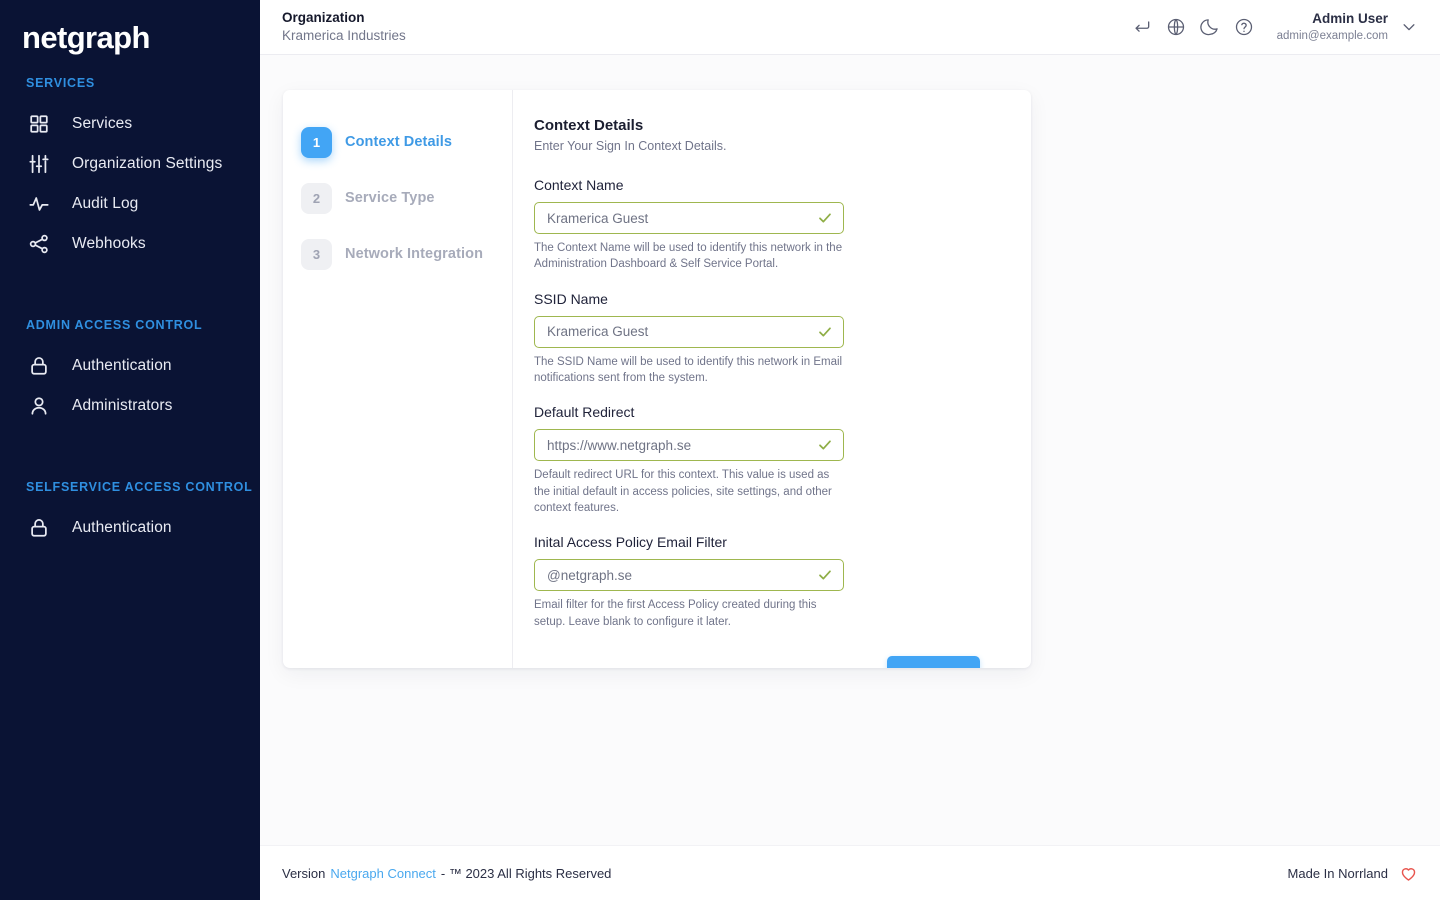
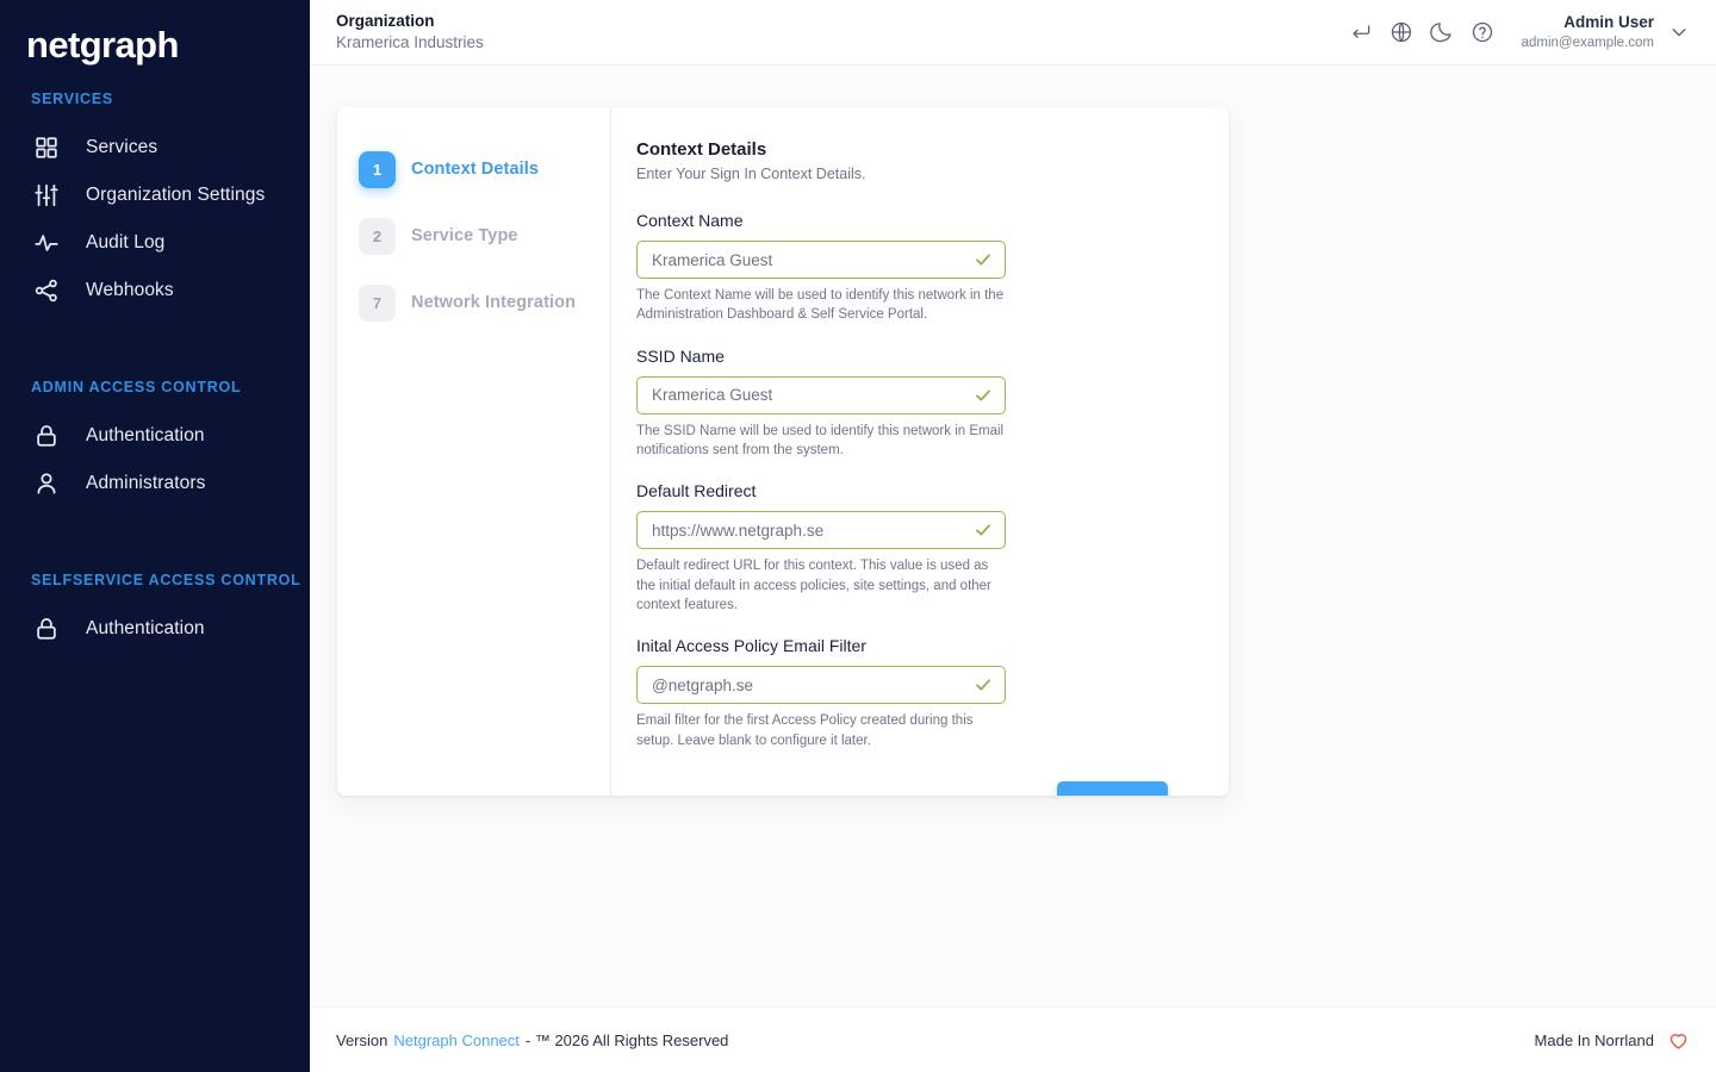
  netgraph
  SERVICES
  Services
  Organization Settings
  Audit Log
  Webhooks
  ADMIN ACCESS CONTROL
  Authentication
  Administrators
  SELFSERVICE ACCESS CONTROL
  Authentication
  Organization
  Kramerica Industries
  Admin User
  admin@example.com
  1
  Context Details
  2
  Service Type
- 3
+ 7
  Network Integration
  Context Details
  Enter Your Sign In Context Details.
  Context Name
  Kramerica Guest
  The Context Name will be used to identify this network in the Administration Dashboard & Self Service Portal.
  SSID Name
  Kramerica Guest
  The SSID Name will be used to identify this network in Email notifications sent from the system.
  Default Redirect
  https://www.netgraph.se
  Default redirect URL for this context. This value is used as the initial default in access policies, site settings, and other context features.
  Inital Access Policy Email Filter
  @netgraph.se
  Email filter for the first Access Policy created during this setup. Leave blank to configure it later.
  Version
  Netgraph Connect
- - ™ 2023 All Rights Reserved
+ - ™ 2026 All Rights Reserved
  Made In Norrland
